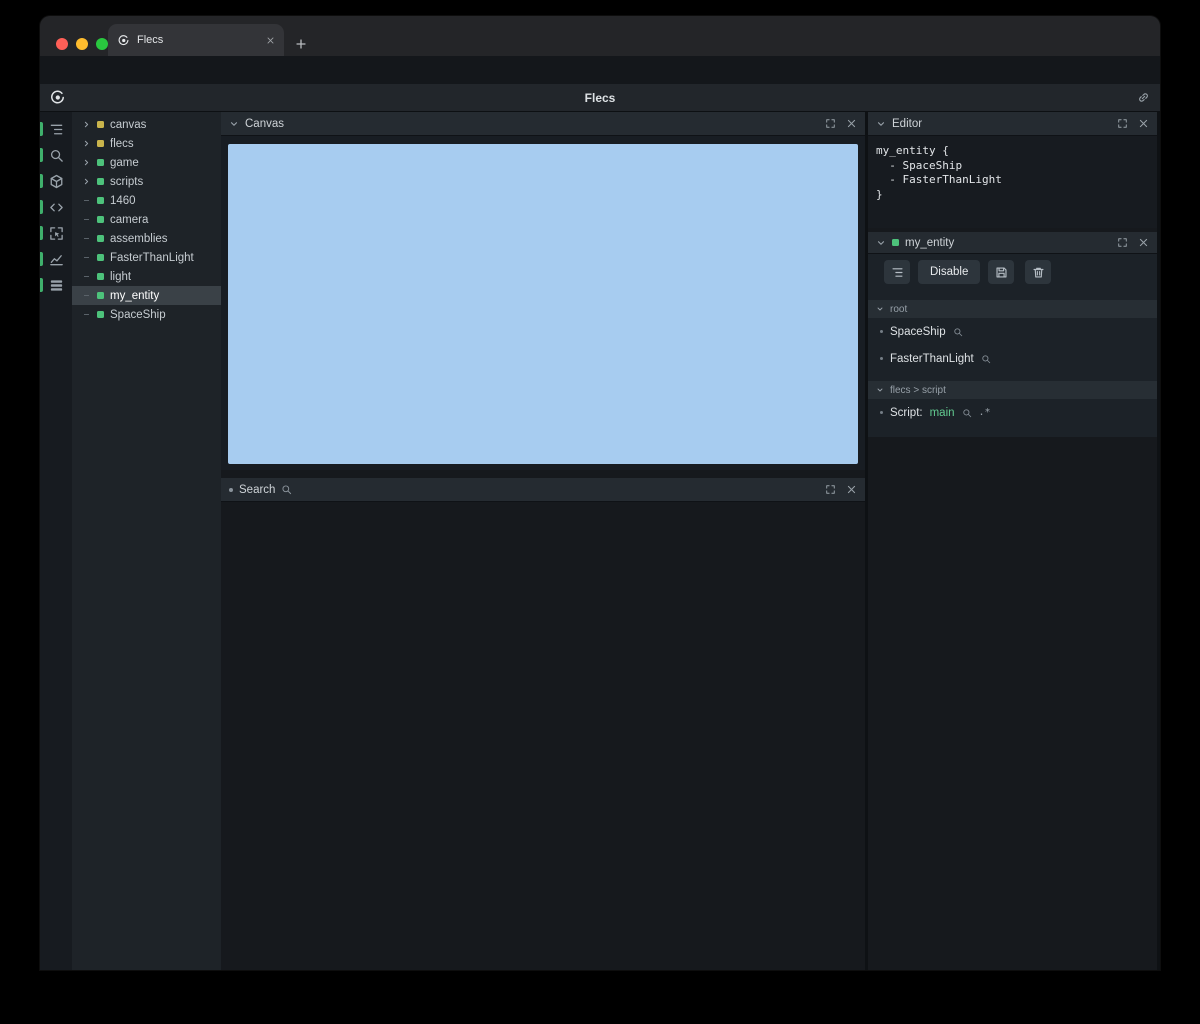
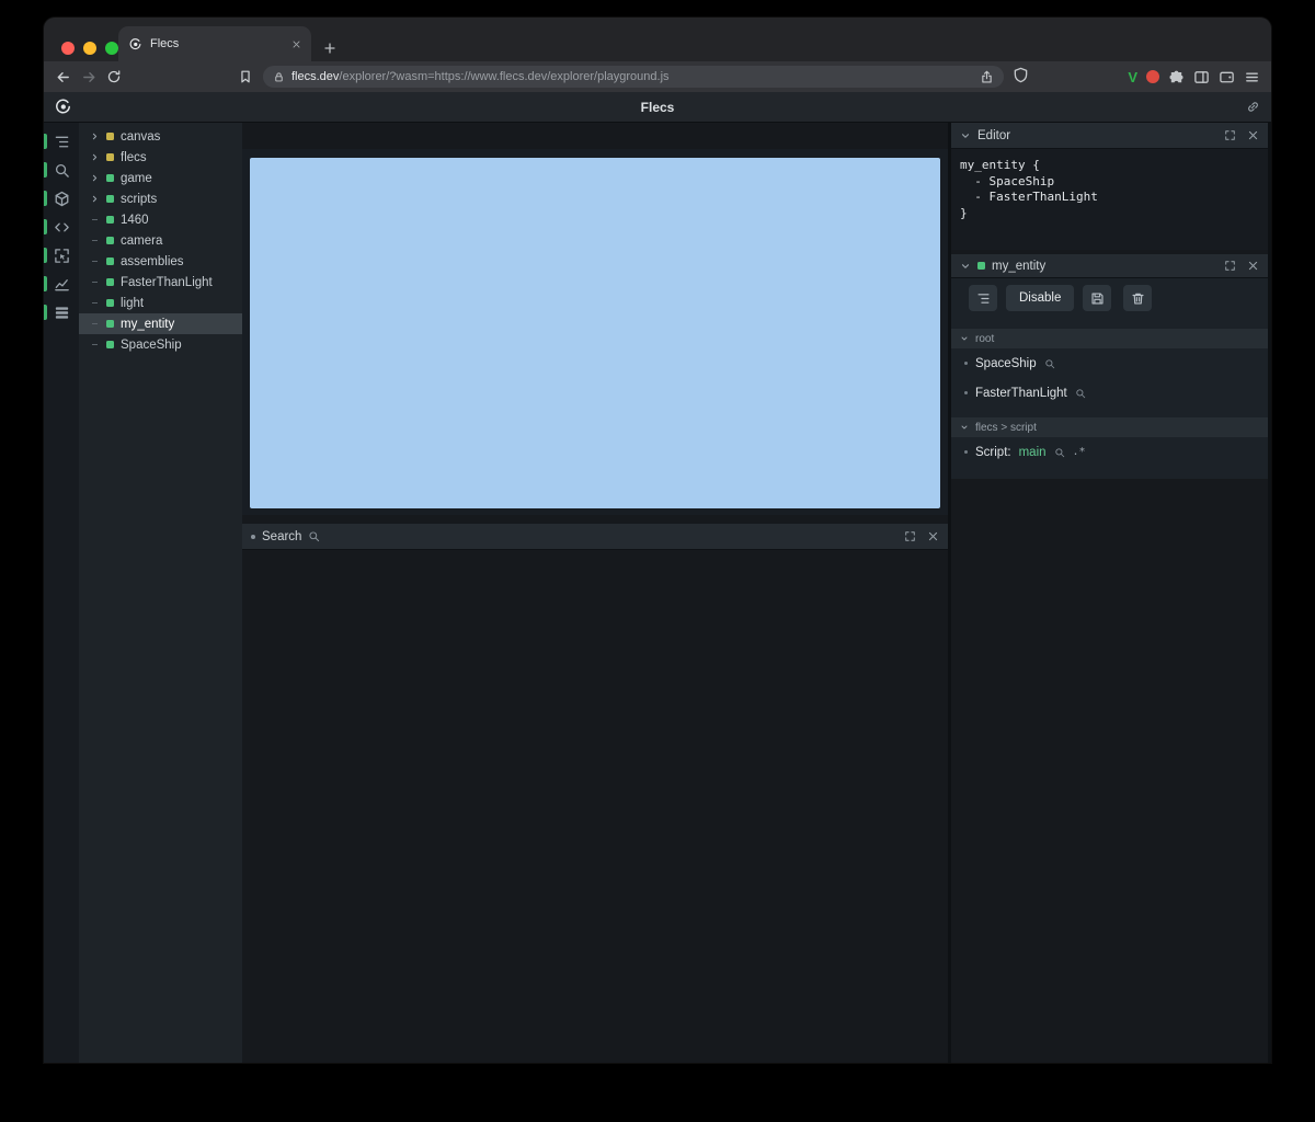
  Flecs
+ flecs.dev/explorer/?wasm=https://www.flecs.dev/explorer/playground.js
+ V
  Flecs
  canvas
  flecs
  game
  scripts
  1460
  camera
  assemblies
  FasterThanLight
  light
  my_entity
  SpaceShip
- Canvas
  Search
  Editor
  my_entity {
  - SpaceShip
  - FasterThanLight
  }
  my_entity
  Disable
  root
  SpaceShip
  FasterThanLight
  flecs > script
  Script:
  main
  .*
